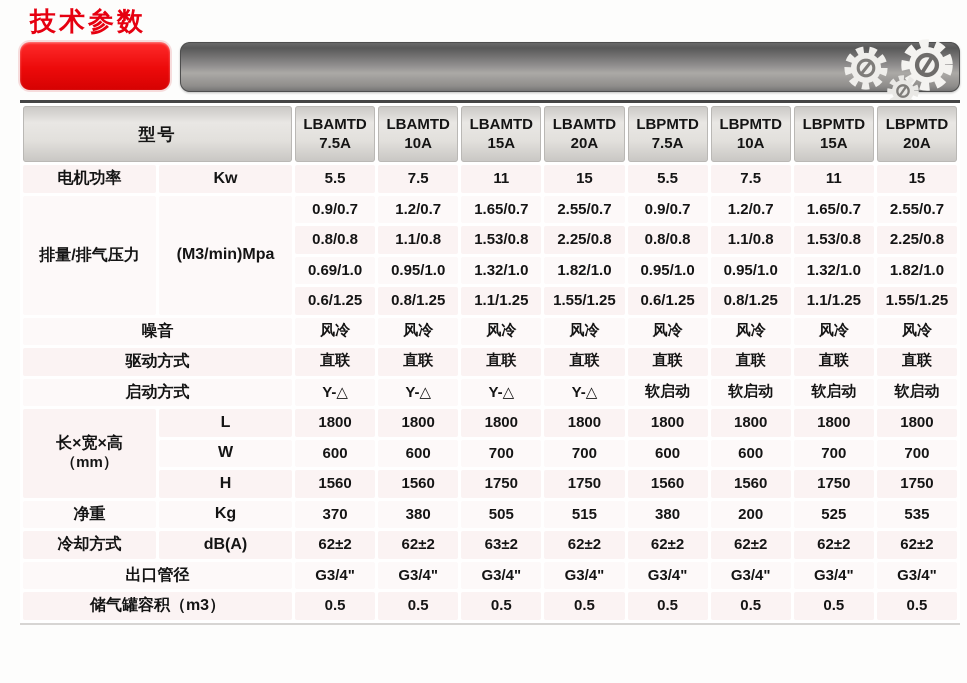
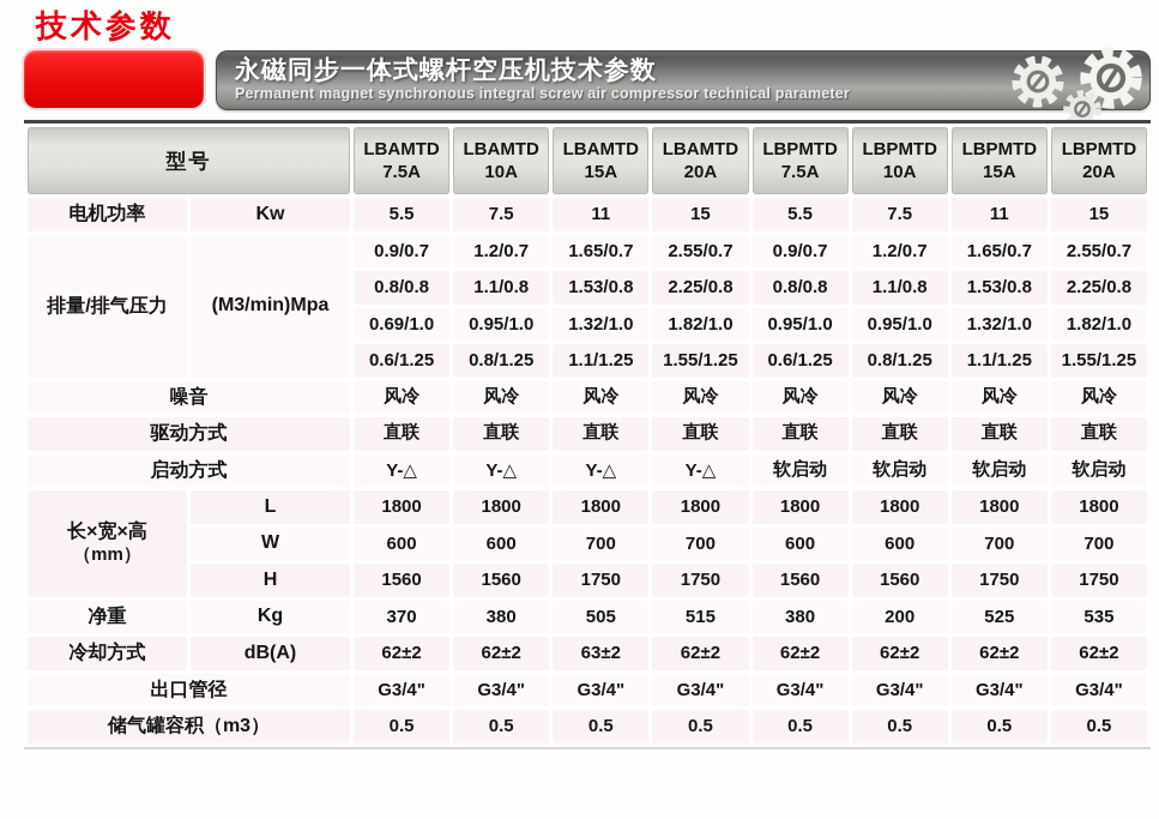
  技术参数
+ 永磁同步一体式螺杆空压机技术参数
+ Permanent magnet synchronous integral screw air compressor technical parameter
  型号	LBAMTD7.5A	LBAMTD10A	LBAMTD15A	LBAMTD20A	LBPMTD7.5A	LBPMTD10A	LBPMTD15A	LBPMTD20A
  电机功率	Kw	5.5	7.5	11	15	5.5	7.5	11	15
  排量/排气压力	(M3/min)Mpa	0.9/0.7	1.2/0.7	1.65/0.7	2.55/0.7	0.9/0.7	1.2/0.7	1.65/0.7	2.55/0.7
  0.8/0.8	1.1/0.8	1.53/0.8	2.25/0.8	0.8/0.8	1.1/0.8	1.53/0.8	2.25/0.8
  0.69/1.0	0.95/1.0	1.32/1.0	1.82/1.0	0.95/1.0	0.95/1.0	1.32/1.0	1.82/1.0
  0.6/1.25	0.8/1.25	1.1/1.25	1.55/1.25	0.6/1.25	0.8/1.25	1.1/1.25	1.55/1.25
  噪音	风冷	风冷	风冷	风冷	风冷	风冷	风冷	风冷
  驱动方式	直联	直联	直联	直联	直联	直联	直联	直联
  启动方式	Y-△	Y-△	Y-△	Y-△	软启动	软启动	软启动	软启动
  长×宽×高（mm）	L	1800	1800	1800	1800	1800	1800	1800	1800
  W	600	600	700	700	600	600	700	700
  H	1560	1560	1750	1750	1560	1560	1750	1750
  净重	Kg	370	380	505	515	380	200	525	535
  冷却方式	dB(A)	62±2	62±2	63±2	62±2	62±2	62±2	62±2	62±2
  出口管径	G3/4"	G3/4"	G3/4"	G3/4"	G3/4"	G3/4"	G3/4"	G3/4"
  储气罐容积（m3）	0.5	0.5	0.5	0.5	0.5	0.5	0.5	0.5
